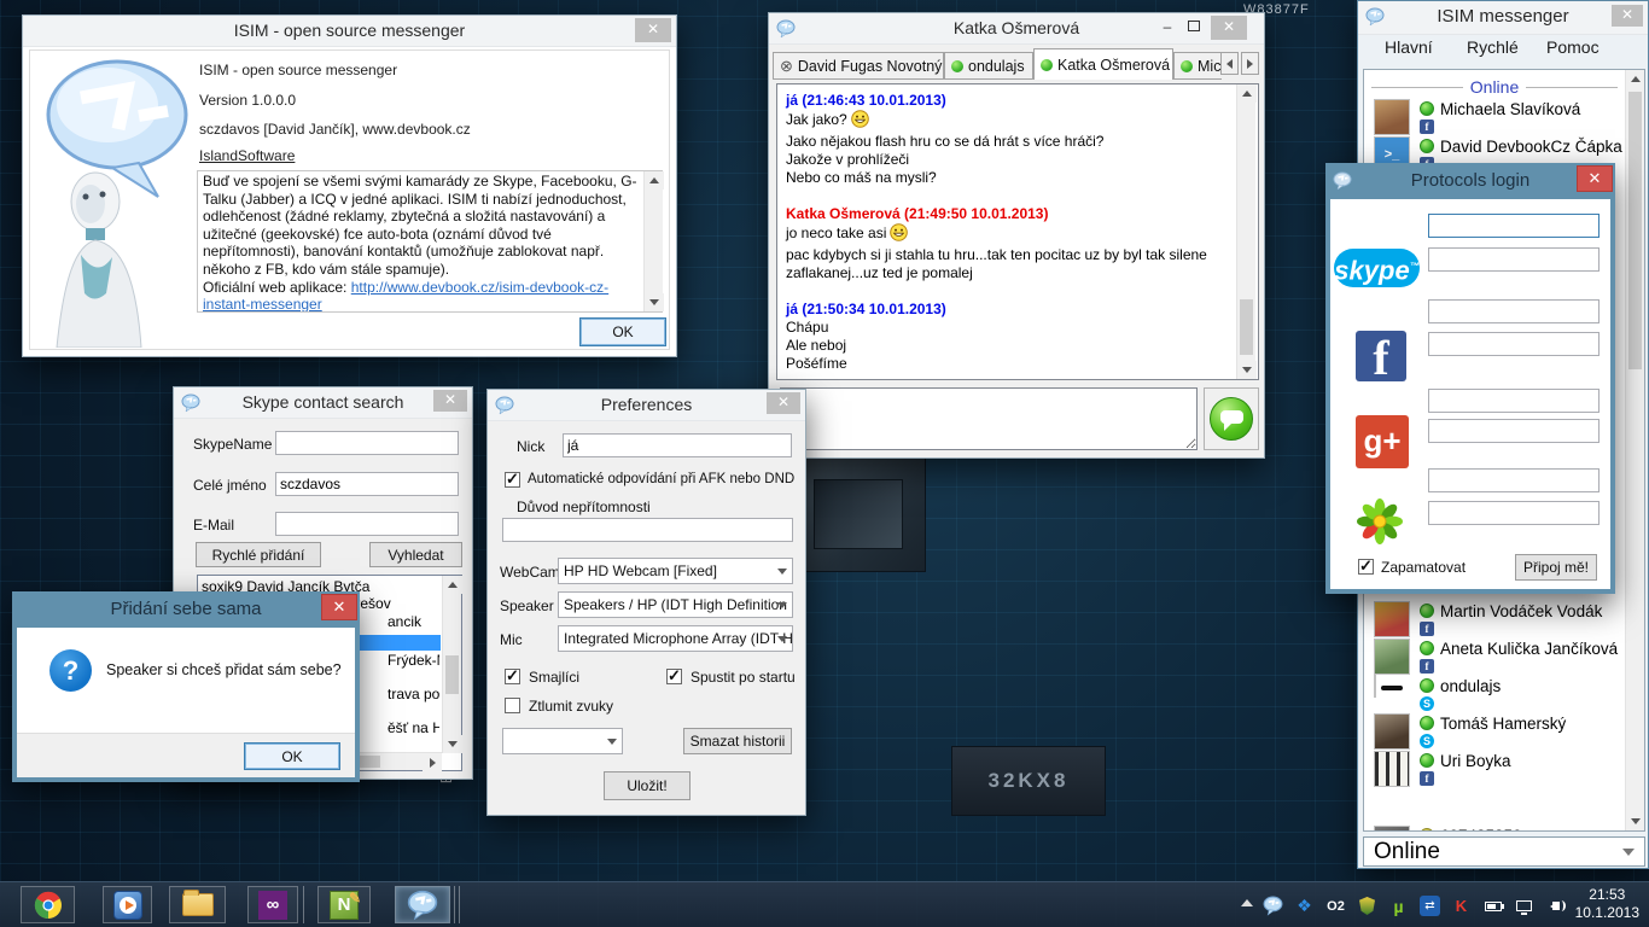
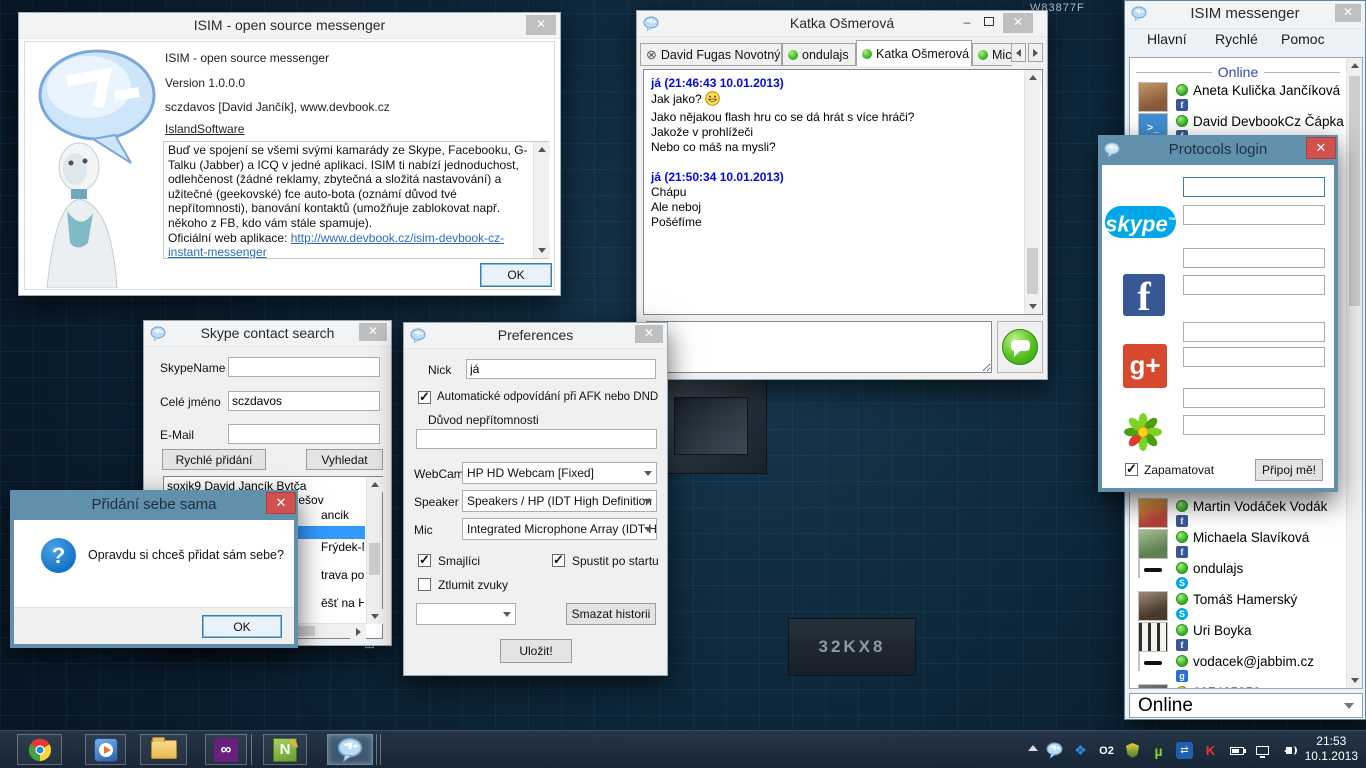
  W83877F
  32KX8
  ISIM - open source messenger
  ✕
  ISIM - open source messenger
  Version 1.0.0.0
  sczdavos [David Jančík], www.devbook.cz
  IslandSoftware
  Buď ve spojení se všemi svými kamarády ze Skype, Facebooku, G-Talku (Jabber) a ICQ v jedné aplikaci. ISIM ti nabízí jednoduchost, odlehčenost (žádné reklamy, zbytečná a složitá nastavování) a užitečné (geekovské) fce auto-bota (oznámí důvod tvé nepřítomnosti), banování kontaktů (umožňuje zablokovat např. někoho z FB, kdo vám stále spamuje).
  Oficiální web aplikace: http://www.devbook.cz/isim-devbook-cz-instant-messenger
  OK
  Katka Ošmerová
  –
  ✕
  ⊗
  David Fugas Novotný
  ondulajs
  Katka Ošmerová
  já (21:46:43 10.01.2013)
  Jak jako?
  Jako nějakou flash hru co se dá hrát s více hráči?
  Jakože v prohlížeči
  Nebo co máš na mysli?
- Katka Ošmerová (21:49:50 10.01.2013)
- jo neco take asi
- pac kdybych si ji stahla tu hru...tak ten pocitac uz by byl tak silene zaflakanej...uz ted je pomalej
  já (21:50:34 10.01.2013)
  Chápu
  Ale neboj
  Pošéfíme
  ISIM messenger
  ✕
  Hlavní
  Rychlé
  Pomoc
  Online
- Michaela Slavíková
+ Aneta Kulička Jančíková
  f
  >_
  David DevbookCz Čápka
  Martin Vodáček Vodák
  f
- Aneta Kulička Jančíková
+ Michaela Slavíková
  f
  ondulajs
  S
  Tomáš Hamerský
  S
  Uri Boyka
  f
+ vodacek@jabbim.cz
+ g
  Online
  Protocols login
  ✕
  skype™
  f
  g+
  Zapamatovat
  Připoj mě!
  Skype contact search
  ✕
  SkypeName
  Celé jméno
  sczdavos
  E-Mail
  Rychlé přidání
  Vyhledat
  soxik9 David Jancík Bytča
  ancik
  Frýdek-
  trava po
  ěšť na H
  Preferences
  ✕
  Nick
  já
  Automatické odpovídání při AFK nebo DND
  Důvod nepřítomnosti
  WebCam
  HP HD Webcam [Fixed]
  Speaker
  Speakers / HP (IDT High Definition
  Mic
  Integrated Microphone Array (IDT H
  Smajlíci
  Spustit po startu
  Ztlumit zvuky
  Smazat historii
  Uložit!
  Přidání sebe sama
  ✕
  ?
- Speaker si chceš přidat sám sebe?
+ Opravdu si chceš přidat sám sebe?
  OK
  ∞
  N
  ❖
  O2
  µ
  ⇄
  K
  21:53
  10.1.2013
